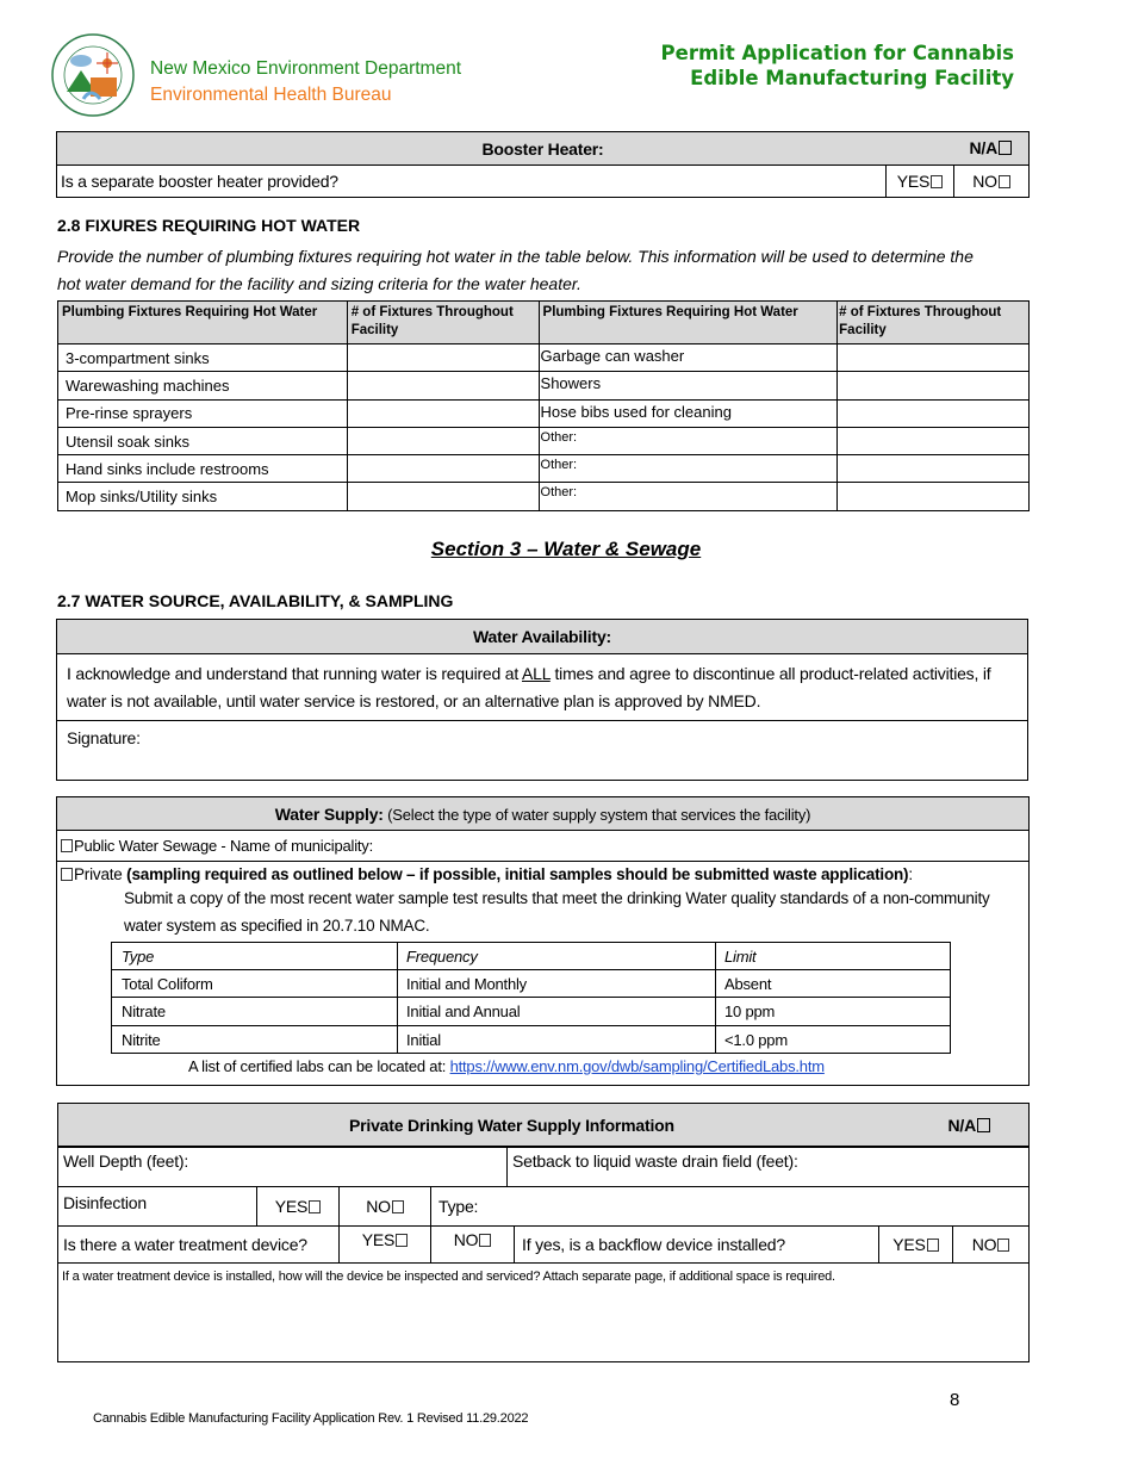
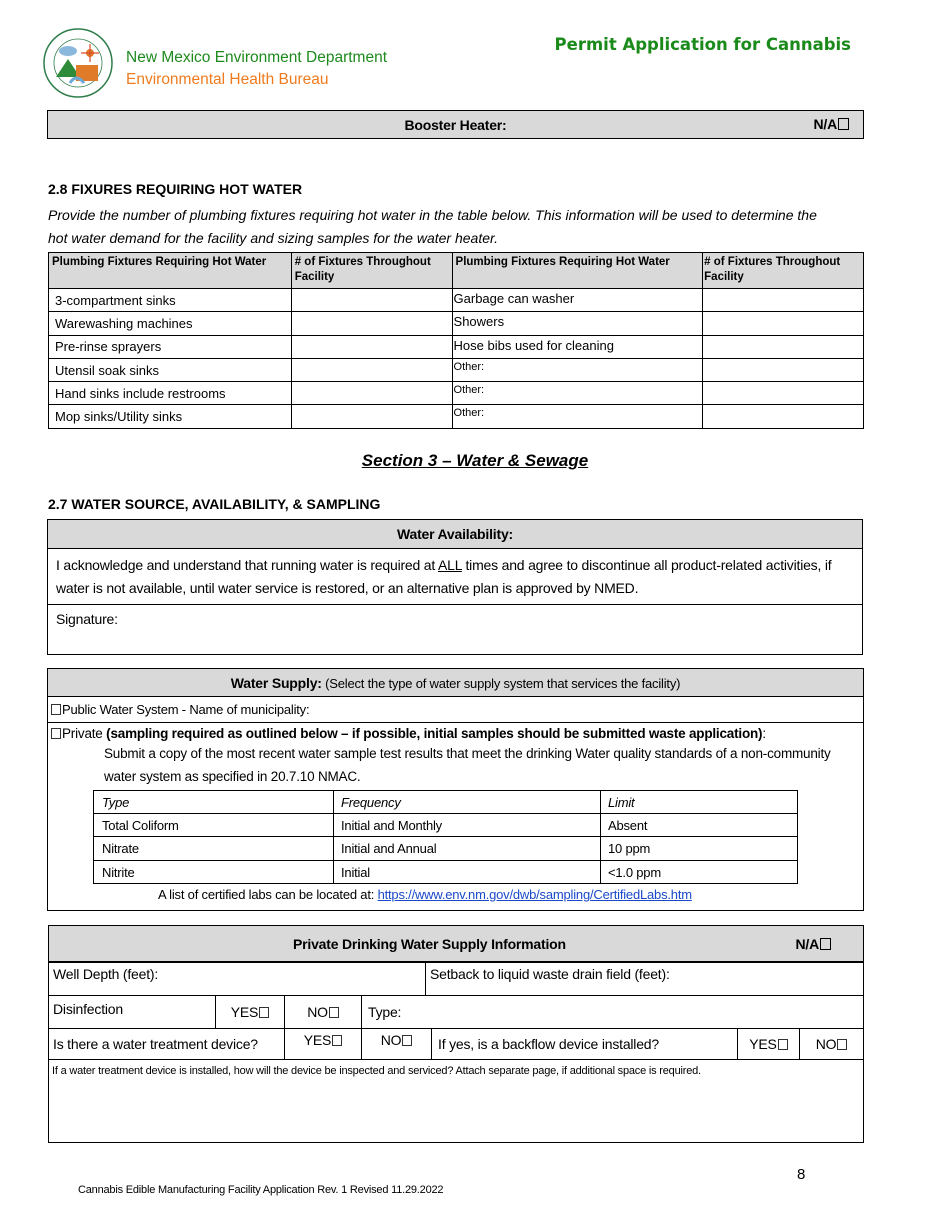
  New Mexico Environment Department
  Environmental Health Bureau
  Permit Application for Cannabis
- Edible Manufacturing Facility
  Booster Heater: N/A
- Is a separate booster heater provided?	YES	NO
  2.8 FIXURES REQUIRING HOT WATER
- Provide the number of plumbing fixtures requiring hot water in the table below. This information will be used to determine the hot water demand for the facility and sizing criteria for the water heater.
+ Provide the number of plumbing fixtures requiring hot water in the table below. This information will be used to determine the hot water demand for the facility and sizing samples for the water heater.
  Plumbing Fixtures Requiring Hot Water	# of Fixtures Throughout Facility	Plumbing Fixtures Requiring Hot Water	# of Fixtures Throughout Facility
  3-compartment sinks		Garbage can washer
  Warewashing machines		Showers
  Pre-rinse sprayers		Hose bibs used for cleaning
  Utensil soak sinks		Other:
  Hand sinks include restrooms		Other:
  Mop sinks/Utility sinks		Other:
  Section 3 – Water & Sewage
  2.7 WATER SOURCE, AVAILABILITY, & SAMPLING
  Water Availability:
  I acknowledge and understand that running water is required at ALL times and agree to discontinue all product-related activities, if water is not available, until water service is restored, or an alternative plan is approved by NMED.
  Signature:
  Water Supply: (Select the type of water supply system that services the facility)
- Public Water Sewage - Name of municipality:
+ Public Water System - Name of municipality:
  Private (sampling required as outlined below – if possible, initial samples should be submitted waste application): Submit a copy of the most recent water sample test results that meet the drinking Water quality standards of a non-community water system as specified in 20.7.10 NMAC.
  Type	Frequency	Limit
  Total Coliform	Initial and Monthly	Absent
  Nitrate	Initial and Annual	10 ppm
  Nitrite	Initial	<1.0 ppm
  A list of certified labs can be located at: https://www.env.nm.gov/dwb/sampling/CertifiedLabs.htm
  Private Drinking Water Supply Information N/A
  Well Depth (feet):	Setback to liquid waste drain field (feet):
  Disinfection	YES	NO	Type:
  Is there a water treatment device?	YES	NO	If yes, is a backflow device installed?	YES	NO
  If a water treatment device is installed, how will the device be inspected and serviced? Attach separate page, if additional space is required.
  Cannabis Edible Manufacturing Facility Application Rev. 1 Revised 11.29.2022
  8
